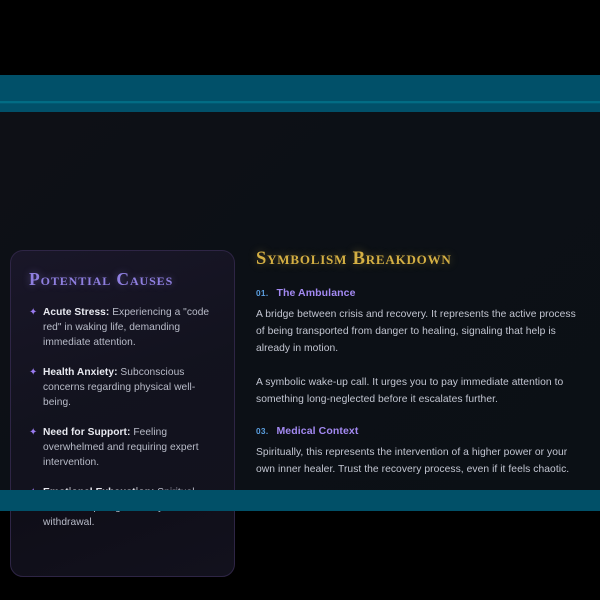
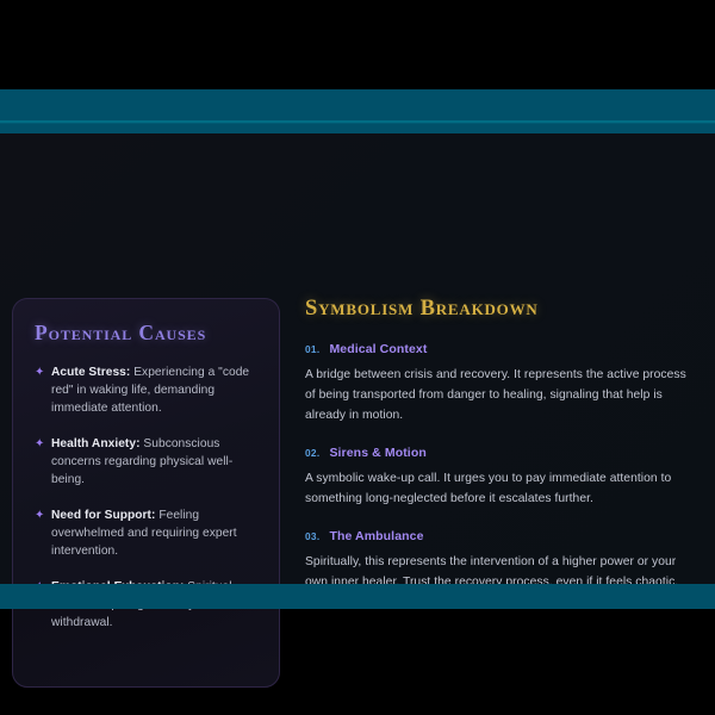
  Potential Causes
  ✦
  Acute Stress: Experiencing a "code red" in waking life, demanding immediate attention.
  ✦
  Health Anxiety: Subconscious concerns regarding physical well-being.
  ✦
  Need for Support: Feeling overwhelmed and requiring expert intervention.
  Symbolism Breakdown
  01.
- The Ambulance
+ Medical Context
  A bridge between crisis and recovery. It represents the active process of being transported from danger to healing, signaling that help is already in motion.
+ 02.
+ Sirens & Motion
  A symbolic wake-up call. It urges you to pay immediate attention to something long-neglected before it escalates further.
  03.
- Medical Context
+ The Ambulance
  Spiritually, this represents the intervention of a higher power or your own inner healer. Trust the recovery process, even if it feels chaotic.
